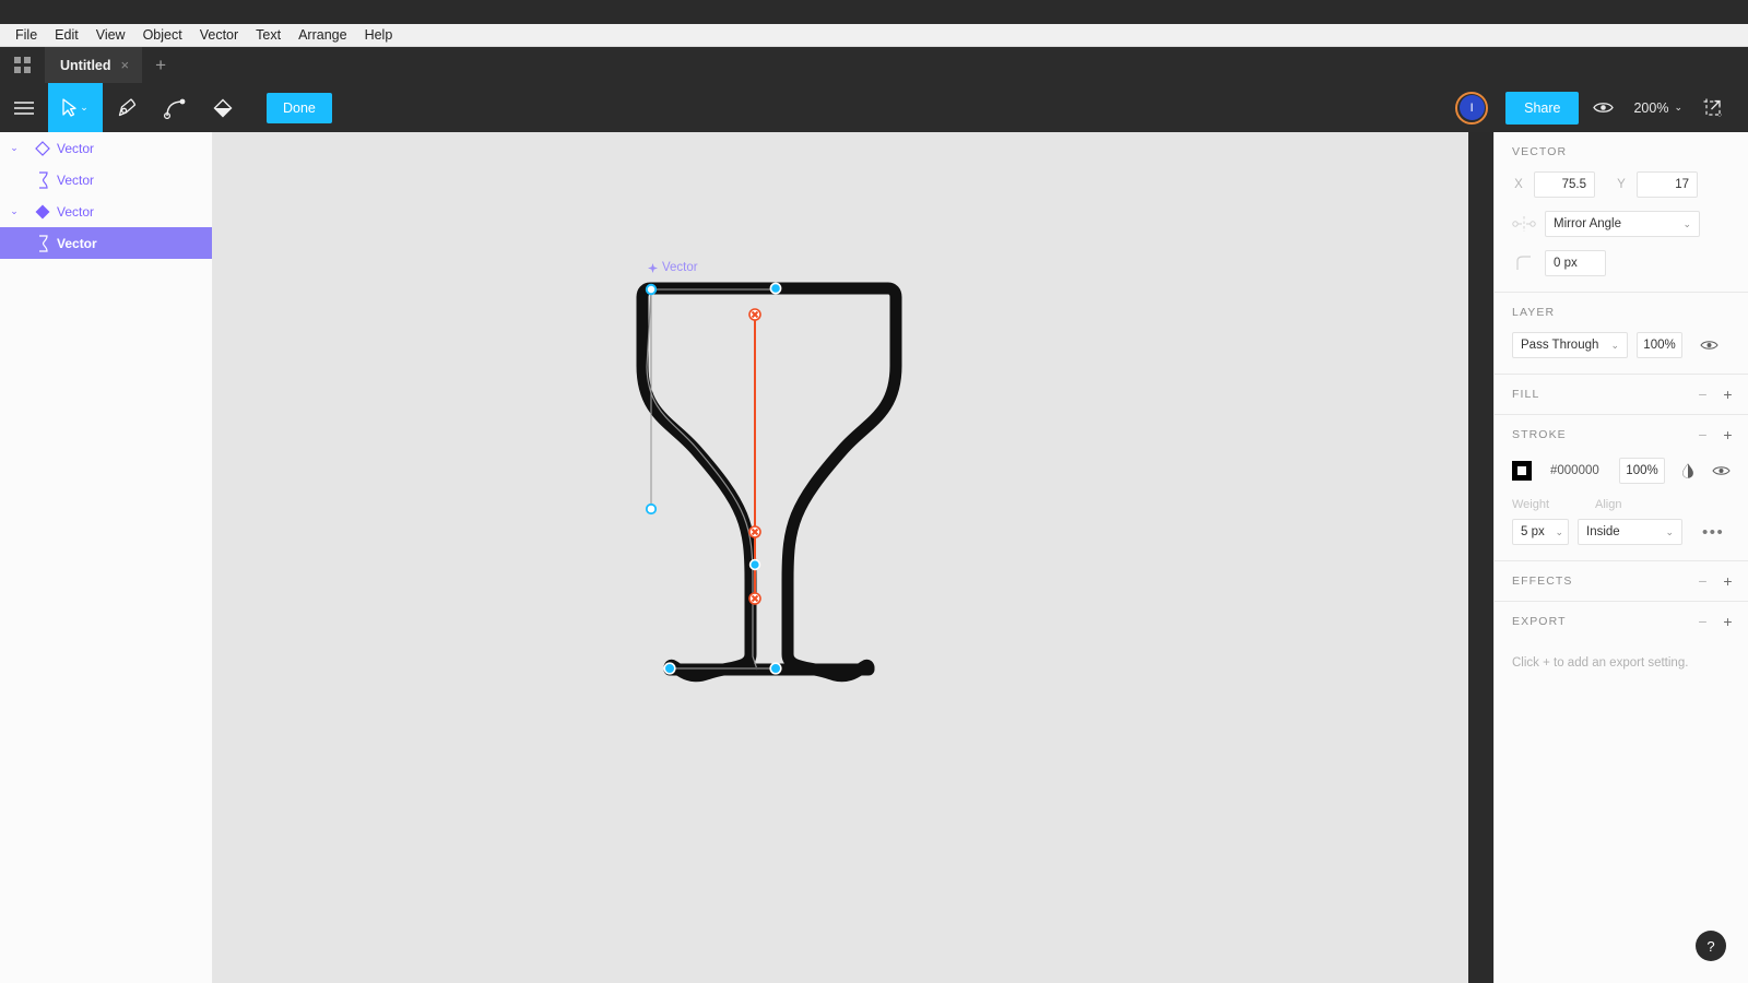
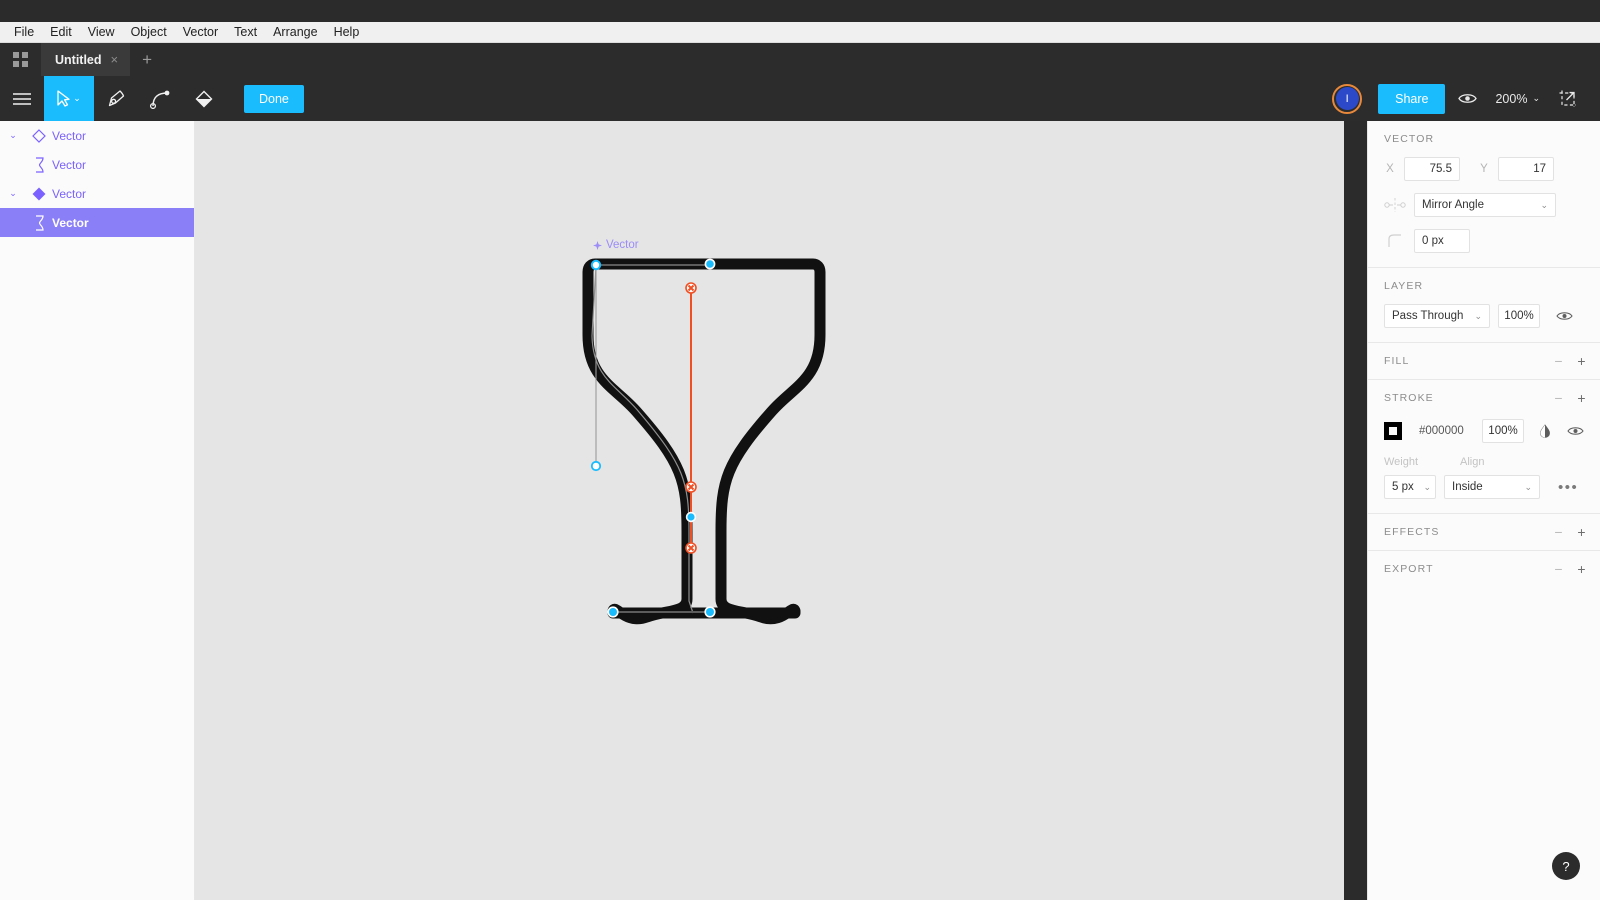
  File
  Edit
  View
  Object
  Vector
  Text
  Arrange
  Help
  Untitled
  ×
  +
  ⌄
  Done
  I
  Share
  200%
  ⌄
  ⌄
  Vector
  Vector
  ⌄
  Vector
  Vector
  Vector
  VECTOR
  X
  75.5
  Y
  17
  Mirror Angle
  ⌄
  0 px
  LAYER
  Pass Through
  ⌄
  100%
  FILL
  −
  +
  STROKE
  −
  +
  #000000
  100%
  Weight
  Align
  5 px
  ⌄
  Inside
  ⌄
  •••
  EFFECTS
  −
  +
  EXPORT
  −
  +
- Click + to add an export setting.
  ?
